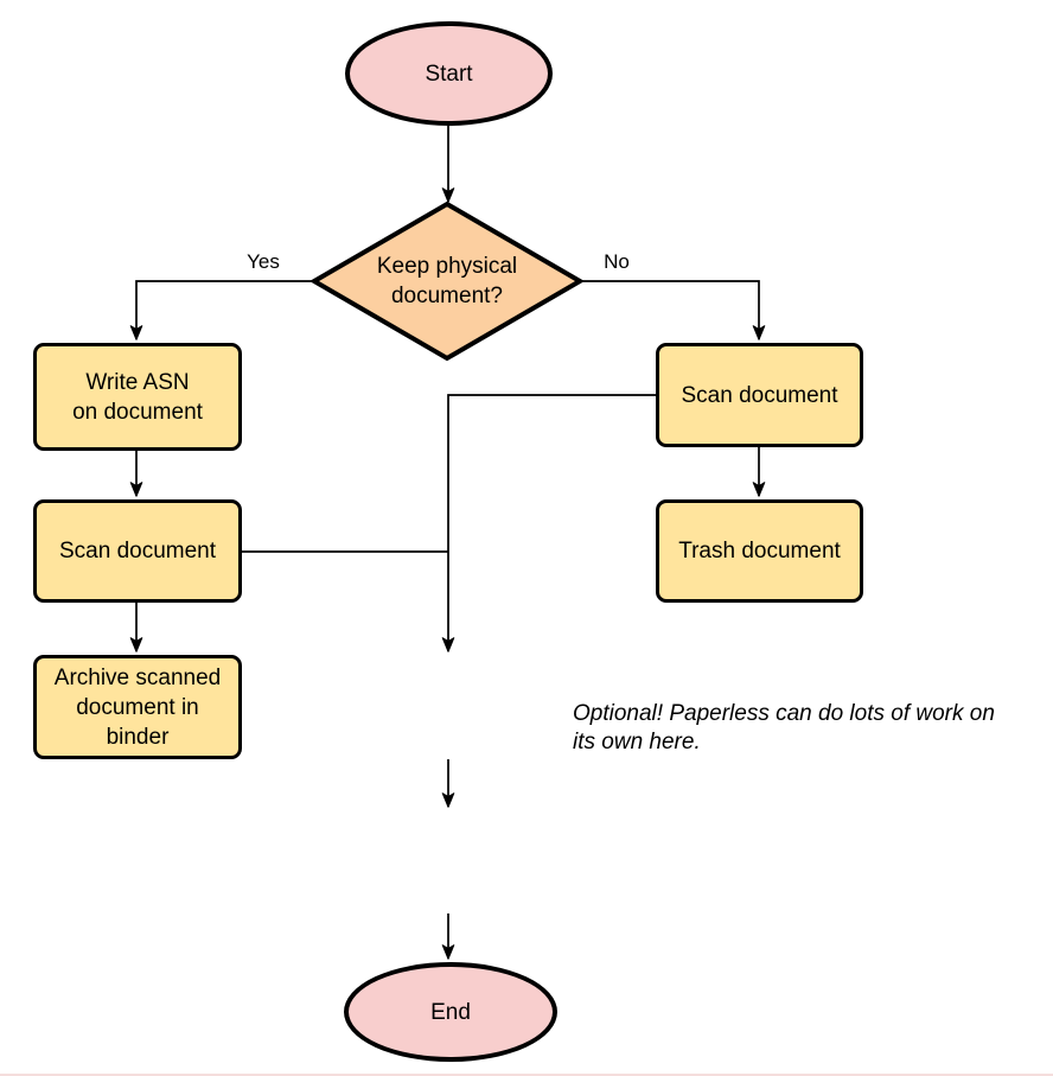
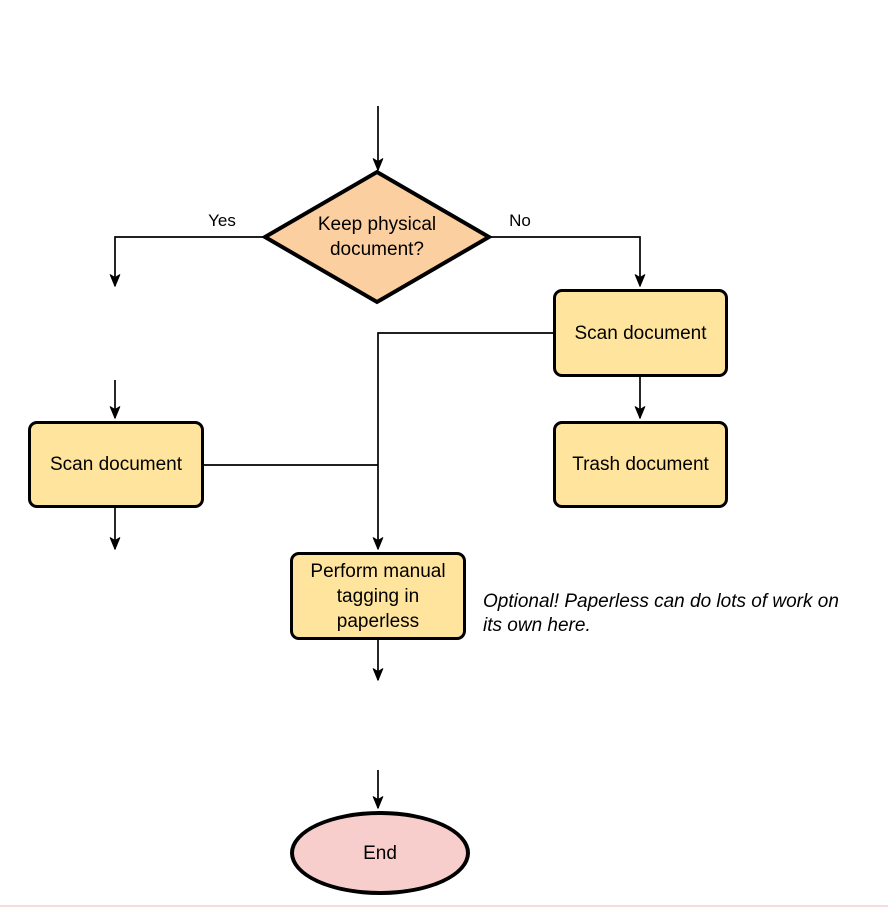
- Start
  Keep physical
  document?
  Yes
  No
- Write ASN
- on document
  Scan document
- Archive scanned
- document in
- binder
  Scan document
  Trash document
+ Perform manual
+ tagging in
+ paperless
  Optional! Paperless can do lots of work on
  its own here.
  End
